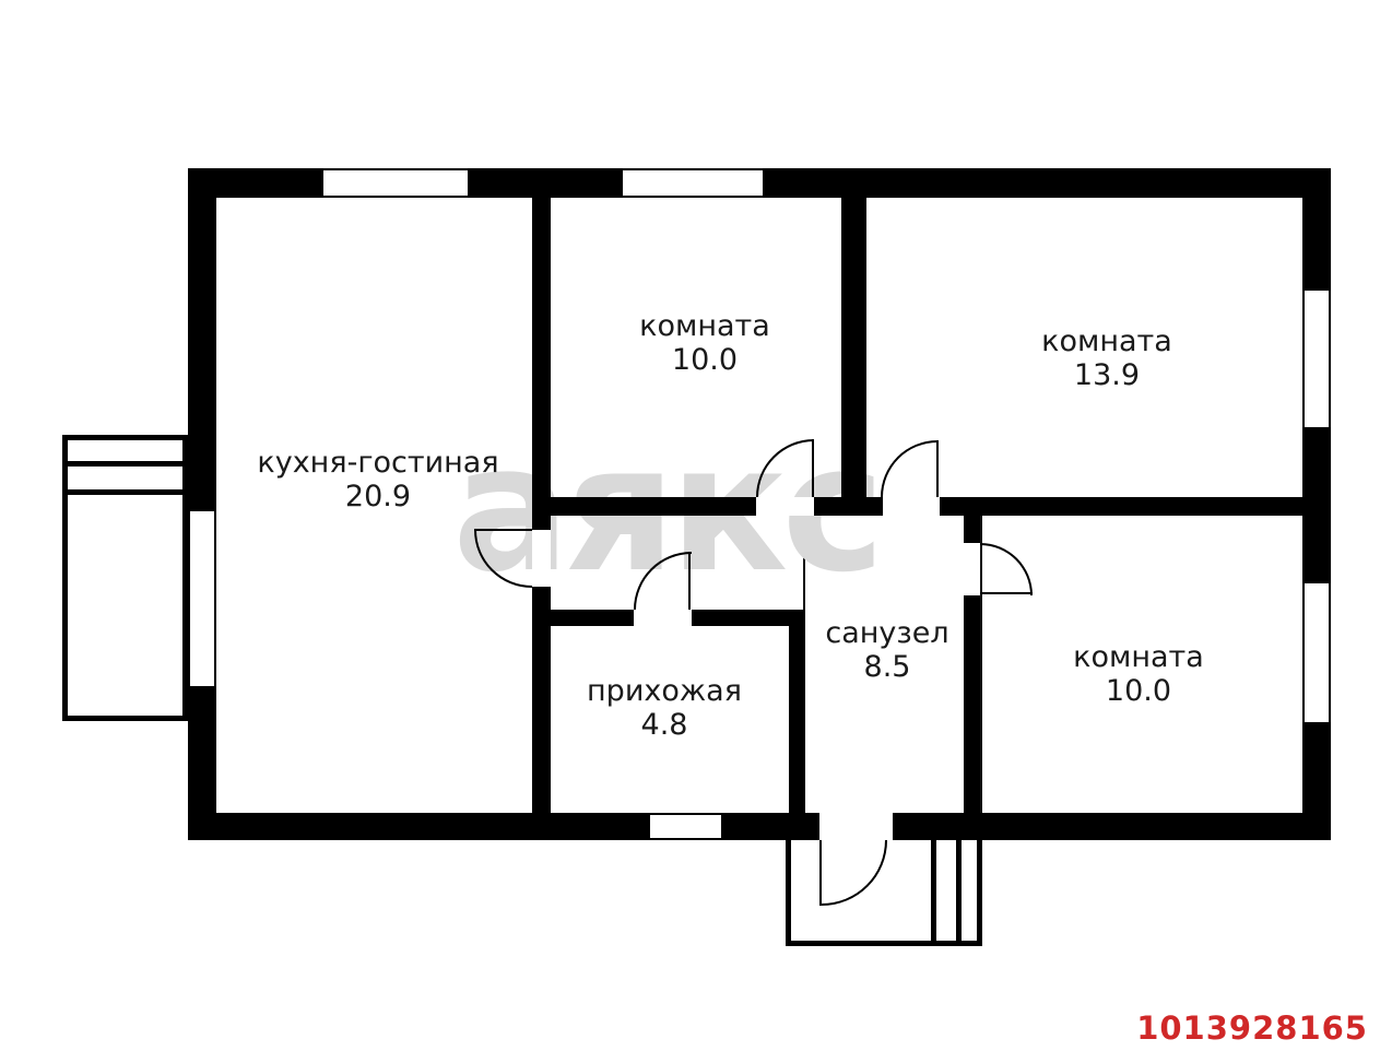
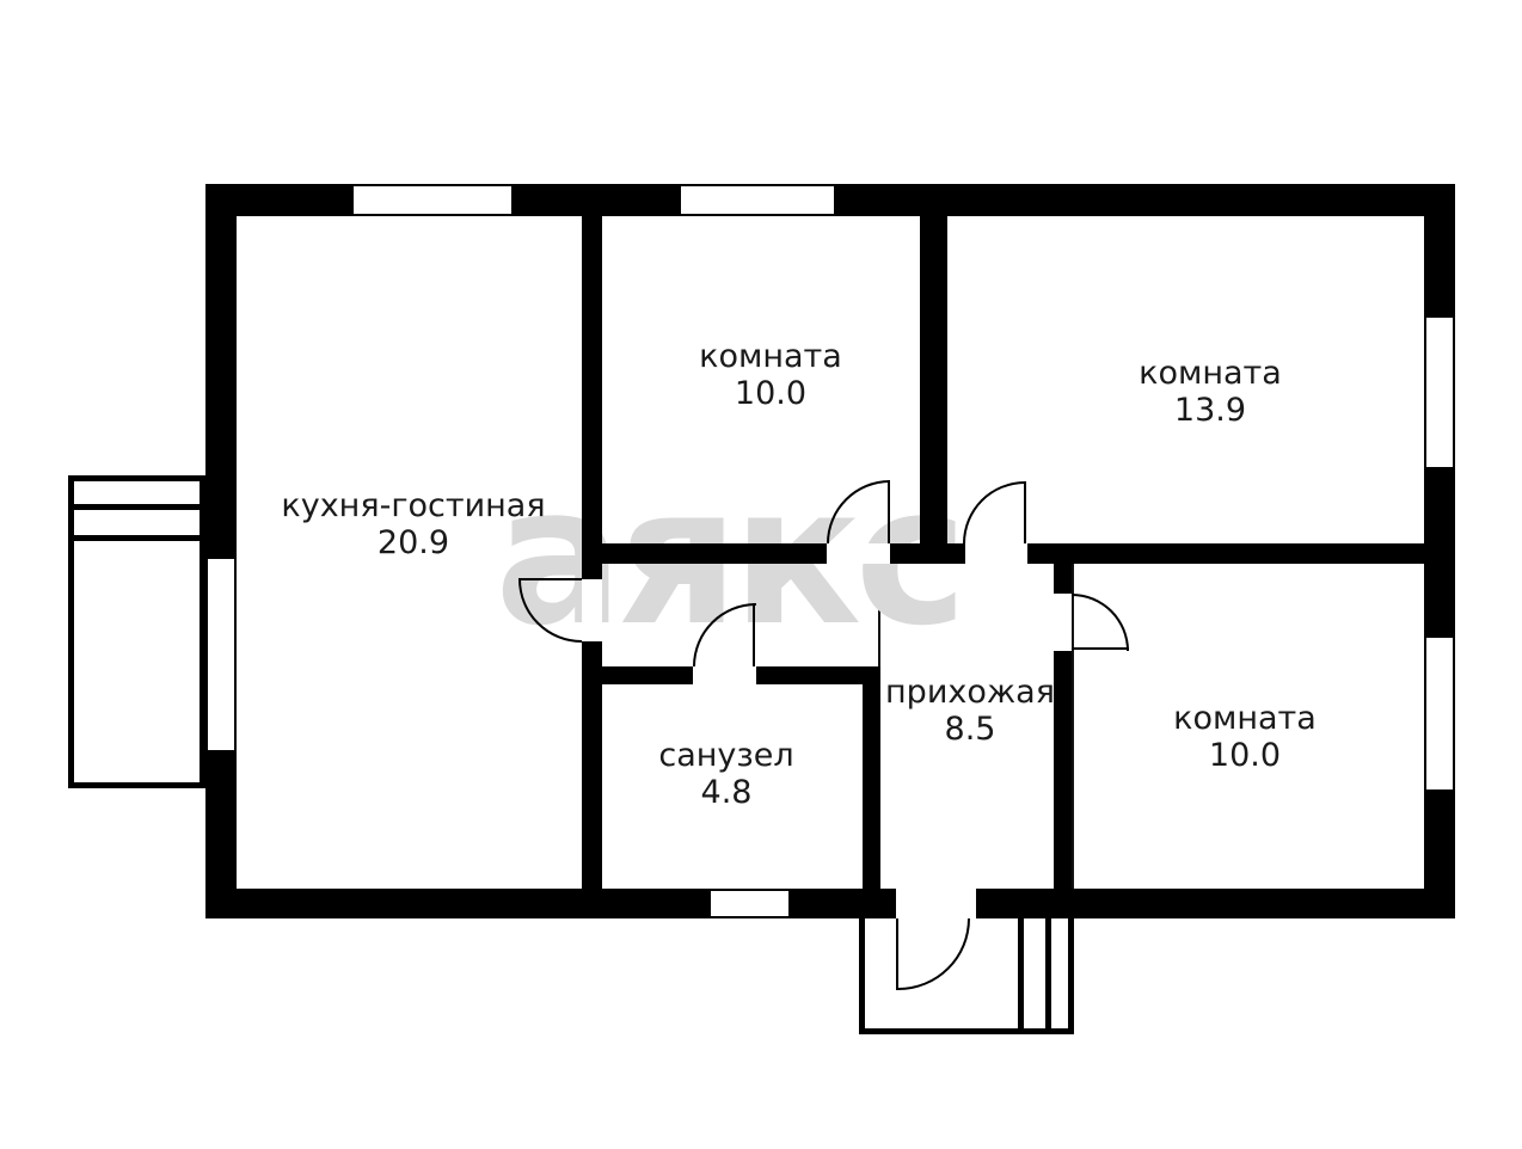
  кухня-гостиная
  20.9
  комната
  10.0
  комната
  13.9
- санузел
+ прихожая
  8.5
- прихожая
+ санузел
  4.8
  комната
  10.0
- 1013928165
